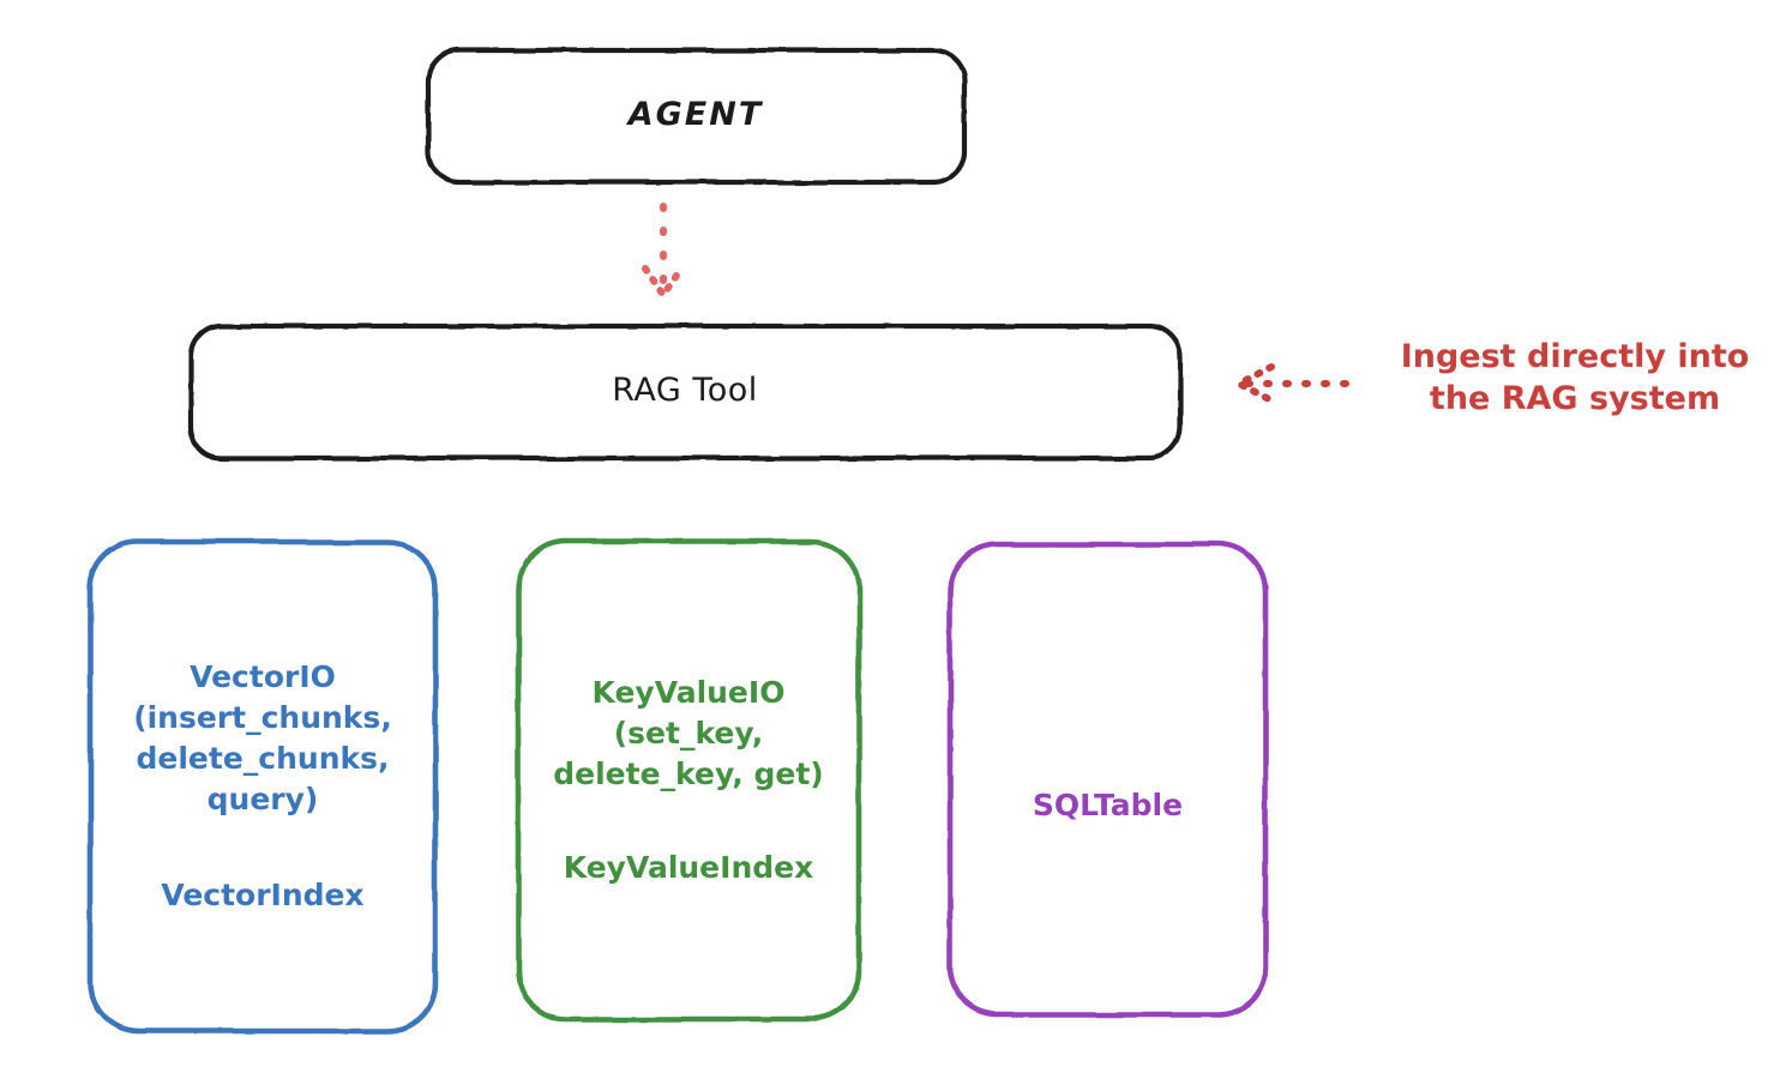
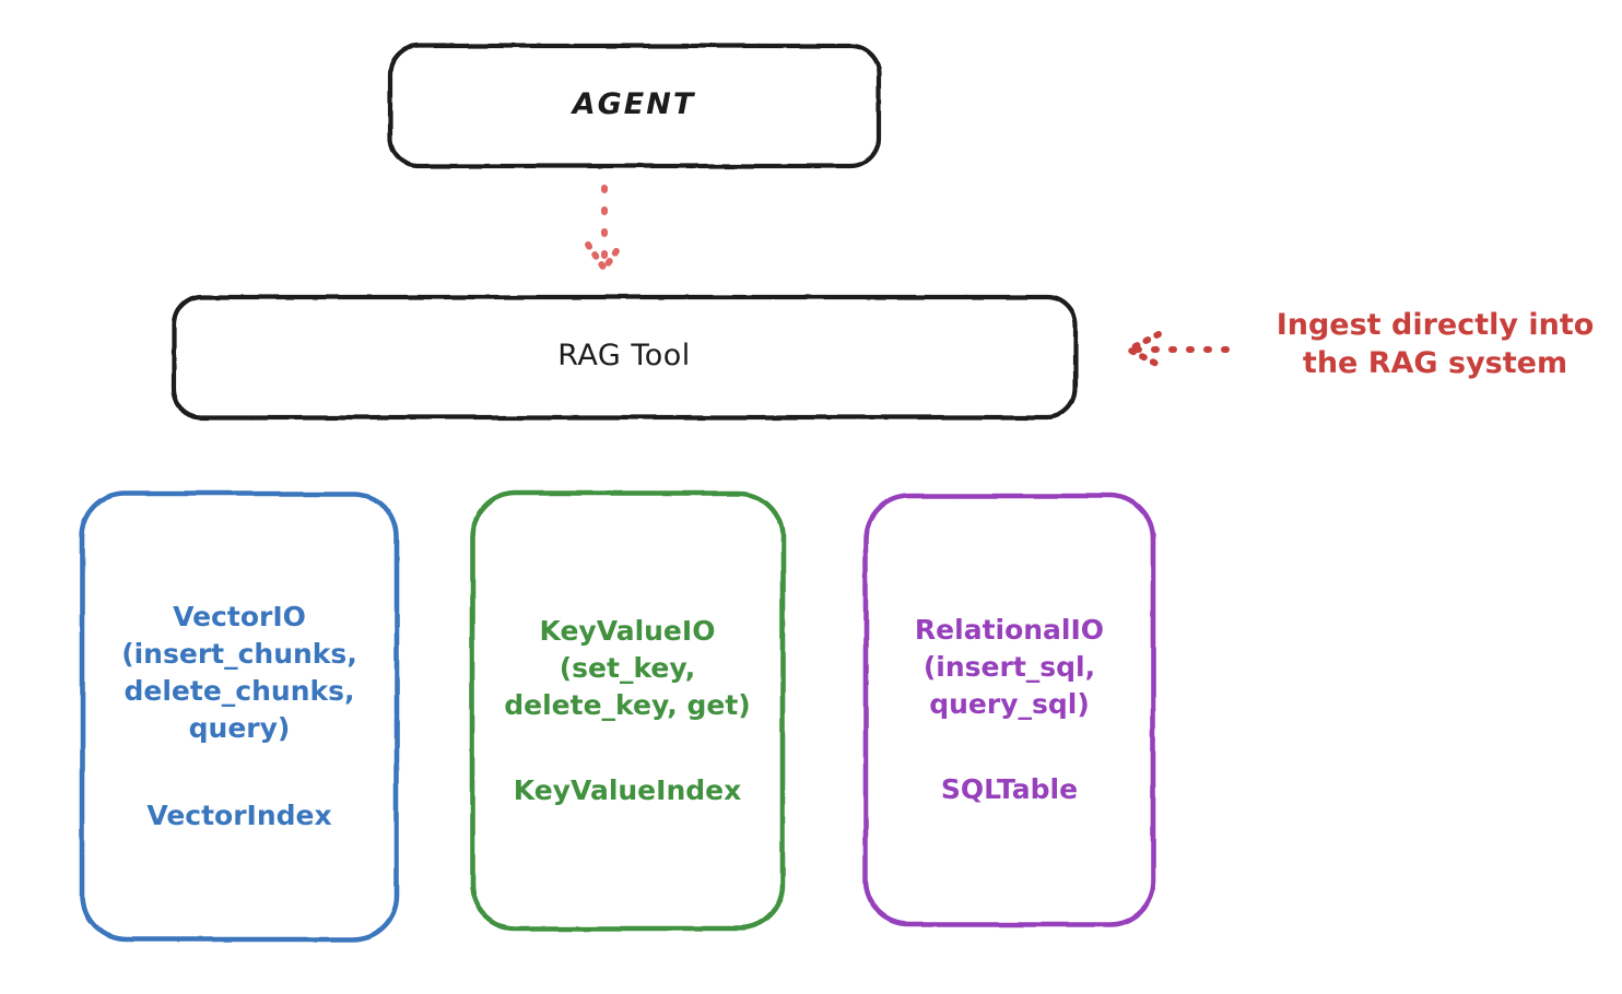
  AGENT
  RAG Tool
  VectorIO
  (insert_chunks,
  delete_chunks,
  query)
  VectorIndex
  KeyValueIO
  (set_key,
  delete_key, get)
  KeyValueIndex
+ RelationalIO
+ (insert_sql,
+ query_sql)
  SQLTable
  Ingest directly into
  the RAG system
